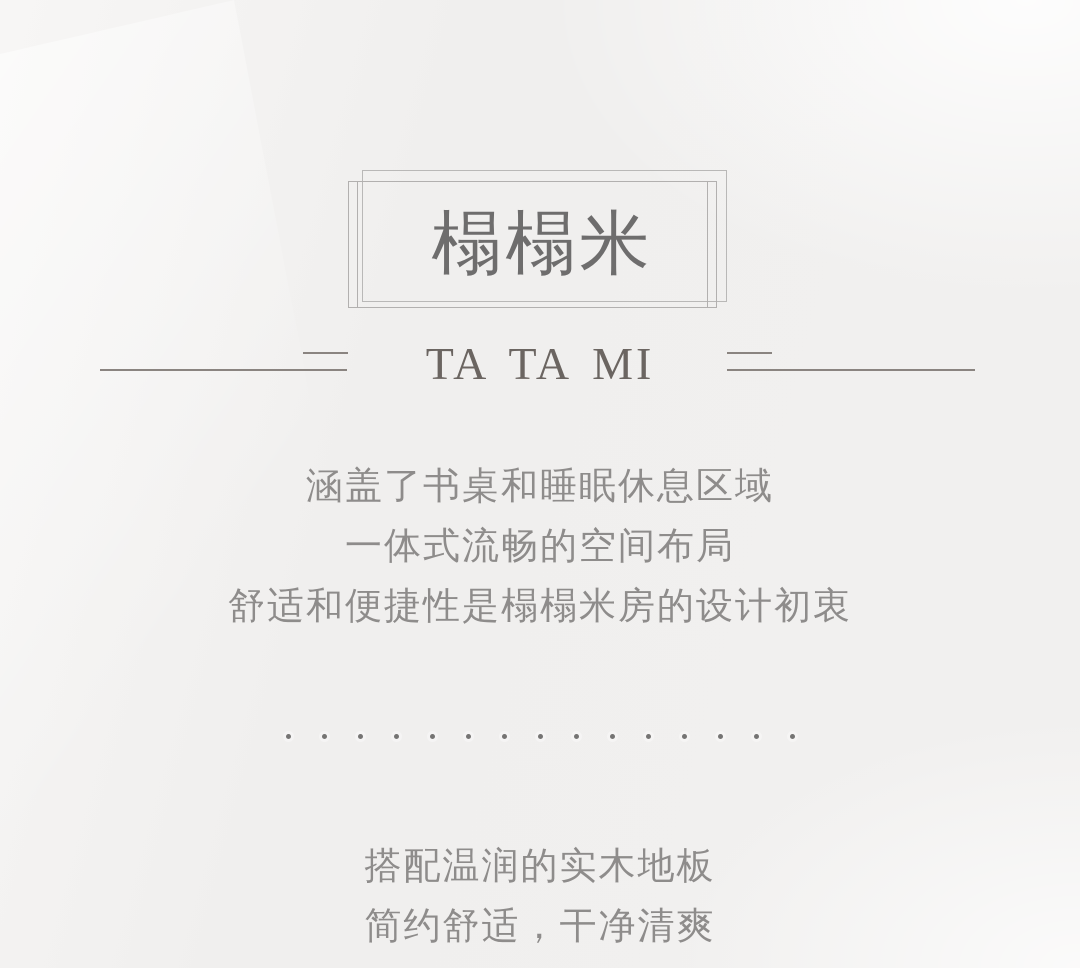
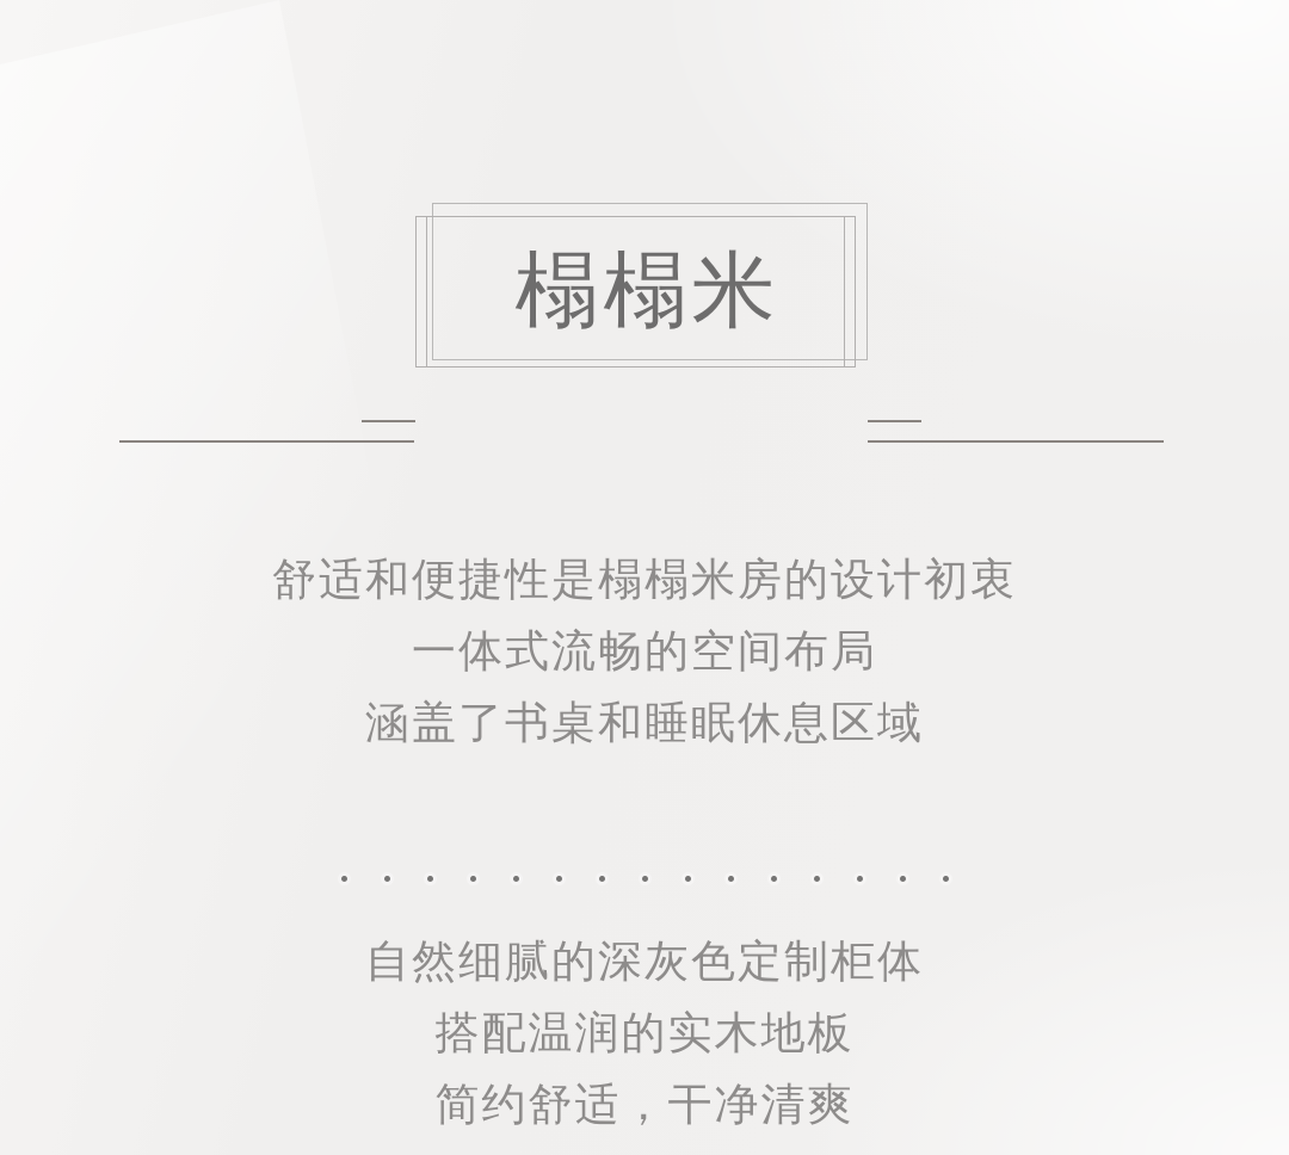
  榻榻米
- TA TA MI
- 涵盖了书桌和睡眠休息区域
+ 舒适和便捷性是榻榻米房的设计初衷
  一体式流畅的空间布局
- 舒适和便捷性是榻榻米房的设计初衷
+ 涵盖了书桌和睡眠休息区域
+ 自然细腻的深灰色定制柜体
  搭配温润的实木地板
  简约舒适，干净清爽
